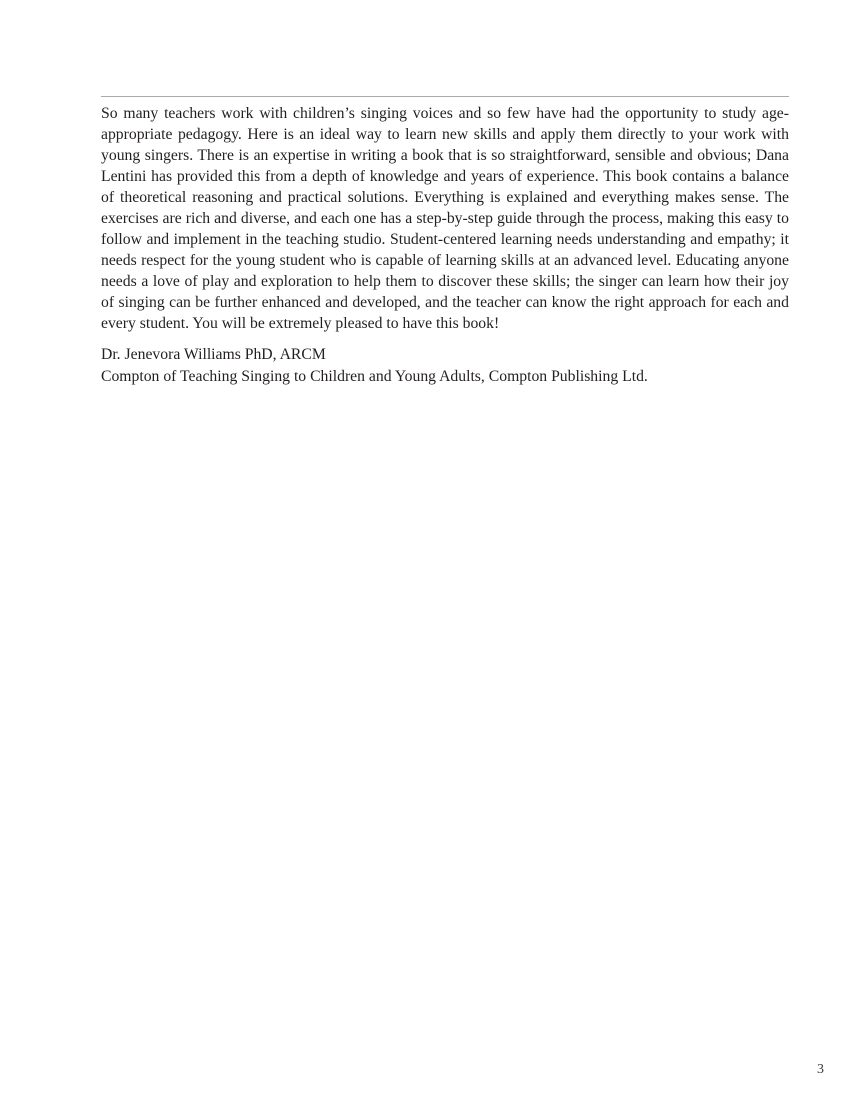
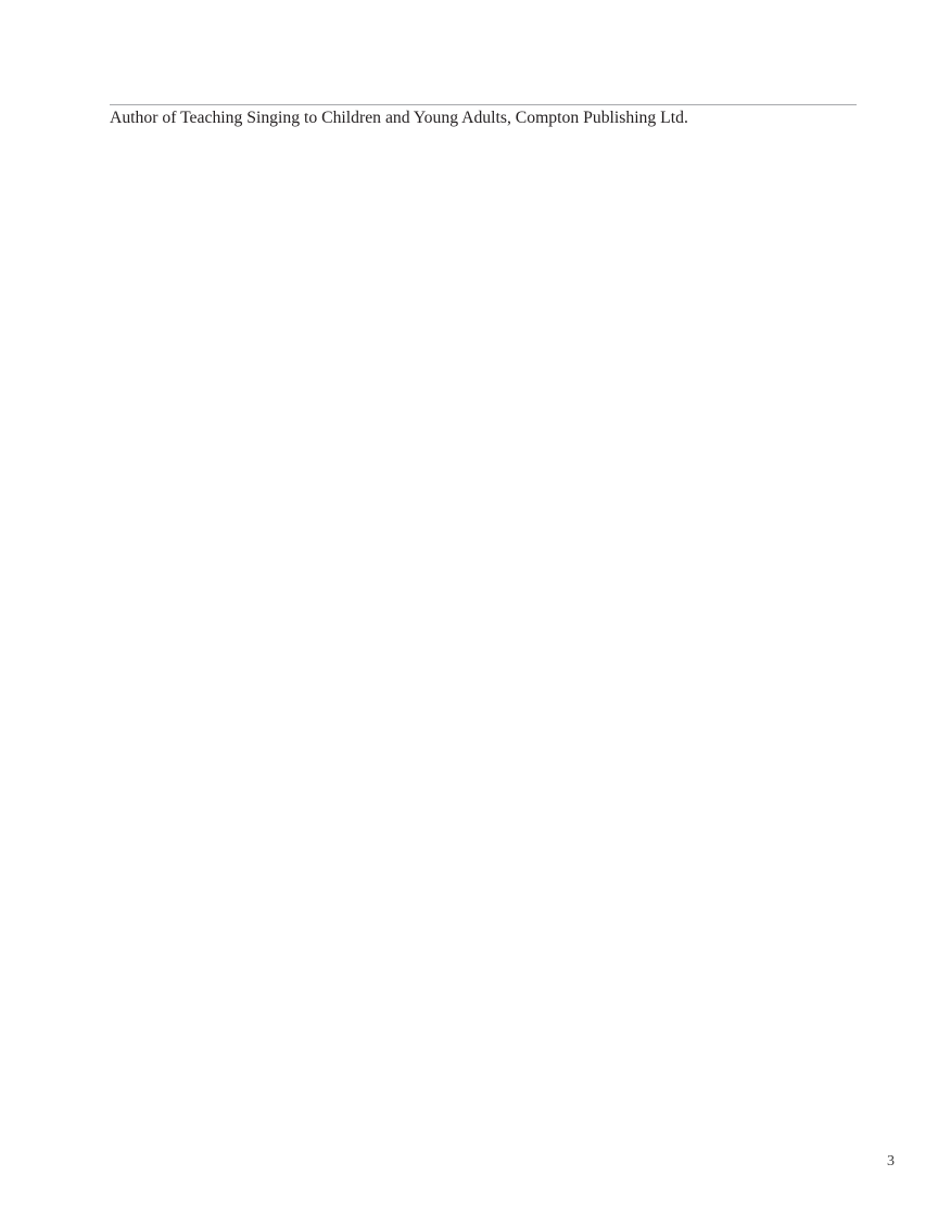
- So many teachers work with children’s singing voices and so few have had the opportunity to study age-appropriate pedagogy. Here is an ideal way to learn new skills and apply them directly to your work with young singers. There is an expertise in writing a book that is so straightforward, sensible and obvious; Dana Lentini has provided this from a depth of knowledge and years of experience. This book contains a balance of theoretical reasoning and practical solutions. Everything is explained and everything makes sense. The exercises are rich and diverse, and each one has a step-by-step guide through the process, making this easy to follow and implement in the teaching studio. Student-centered learning needs understanding and empathy; it needs respect for the young student who is capable of learning skills at an advanced level. Educating anyone needs a love of play and exploration to help them to discover these skills; the singer can learn how their joy of singing can be further enhanced and developed, and the teacher can know the right approach for each and every student. You will be extremely pleased to have this book!
- Dr. Jenevora Williams PhD, ARCM
- Compton of Teaching Singing to Children and Young Adults, Compton Publishing Ltd.
+ Author of Teaching Singing to Children and Young Adults, Compton Publishing Ltd.
  3
